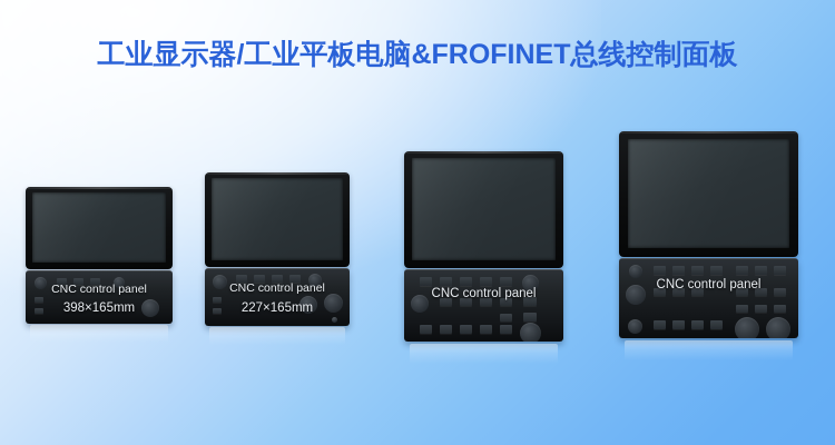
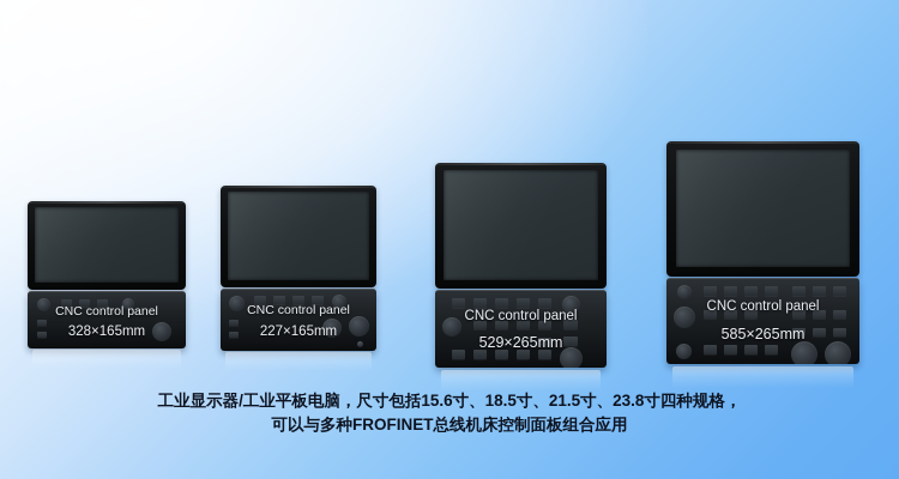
- 工业显示器/工业平板电脑&FROFINET总线控制面板
  CNC control panel
- 398×165mm
+ 328×165mm
  CNC control panel
  227×165mm
  CNC control panel
+ 529×265mm
  CNC control panel
+ 585×265mm
+ 工业显示器/工业平板电脑，尺寸包括15.6寸、18.5寸、21.5寸、23.8寸四种规格，
+ 可以与多种FROFINET总线机床控制面板组合应用
